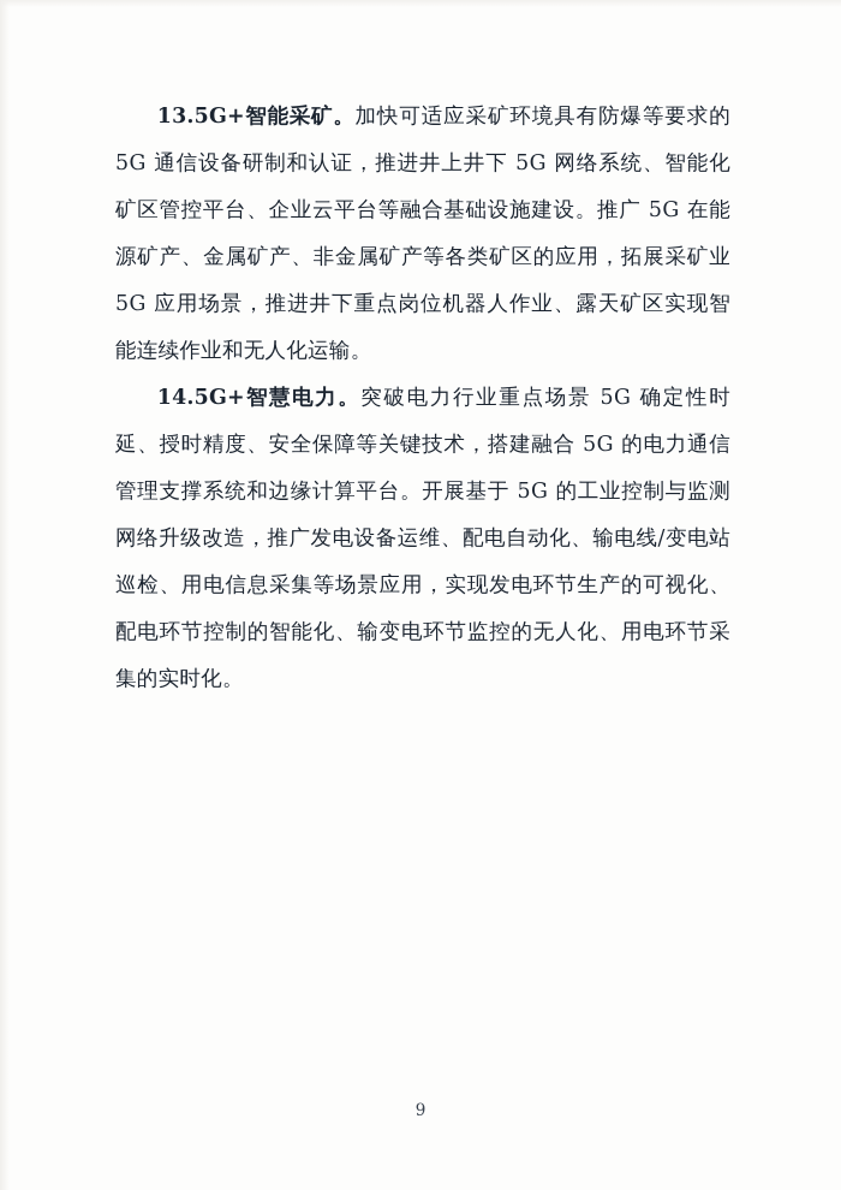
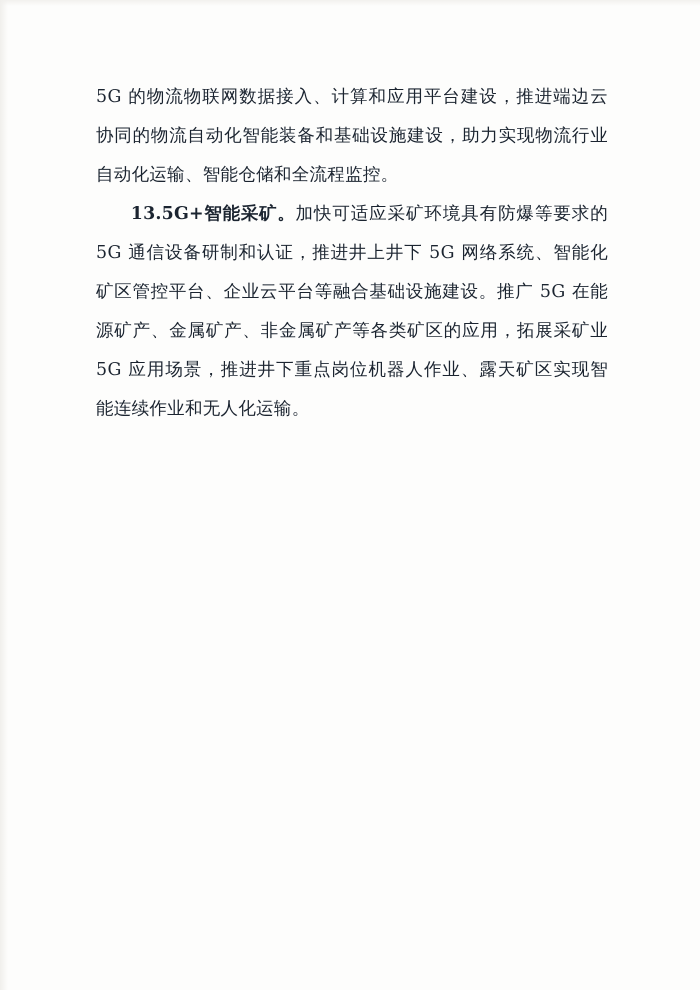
+ 5G 的物流物联网数据接入、计算和应用平台建设，推进端边云协同的物流自动化智能装备和基础设施建设，助力实现物流行业自动化运输、智能仓储和全流程监控。
  13.5G+智能采矿。加快可适应采矿环境具有防爆等要求的 5G 通信设备研制和认证，推进井上井下 5G 网络系统、智能化矿区管控平台、企业云平台等融合基础设施建设。推广 5G 在能源矿产、金属矿产、非金属矿产等各类矿区的应用，拓展采矿业 5G 应用场景，推进井下重点岗位机器人作业、露天矿区实现智能连续作业和无人化运输。
- 14.5G+智慧电力。突破电力行业重点场景 5G 确定性时延、授时精度、安全保障等关键技术，搭建融合 5G 的电力通信管理支撑系统和边缘计算平台。开展基于 5G 的工业控制与监测网络升级改造，推广发电设备运维、配电自动化、输电线/变电站巡检、用电信息采集等场景应用，实现发电环节生产的可视化、配电环节控制的智能化、输变电环节监控的无人化、用电环节采集的实时化。
- 9
